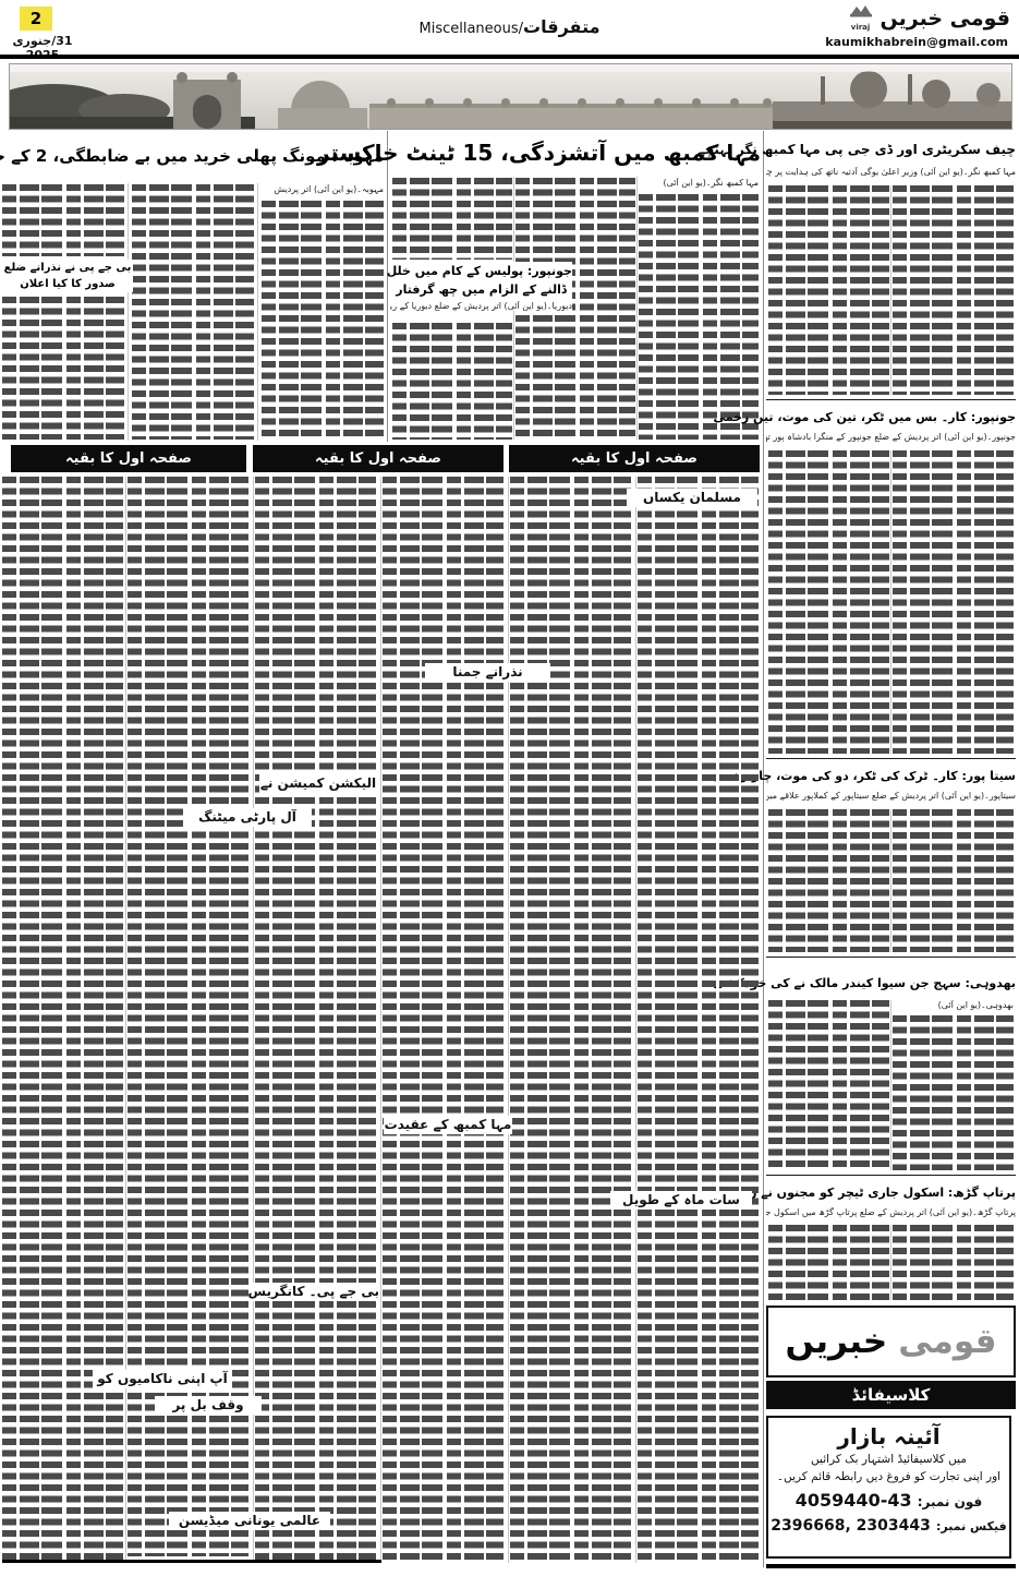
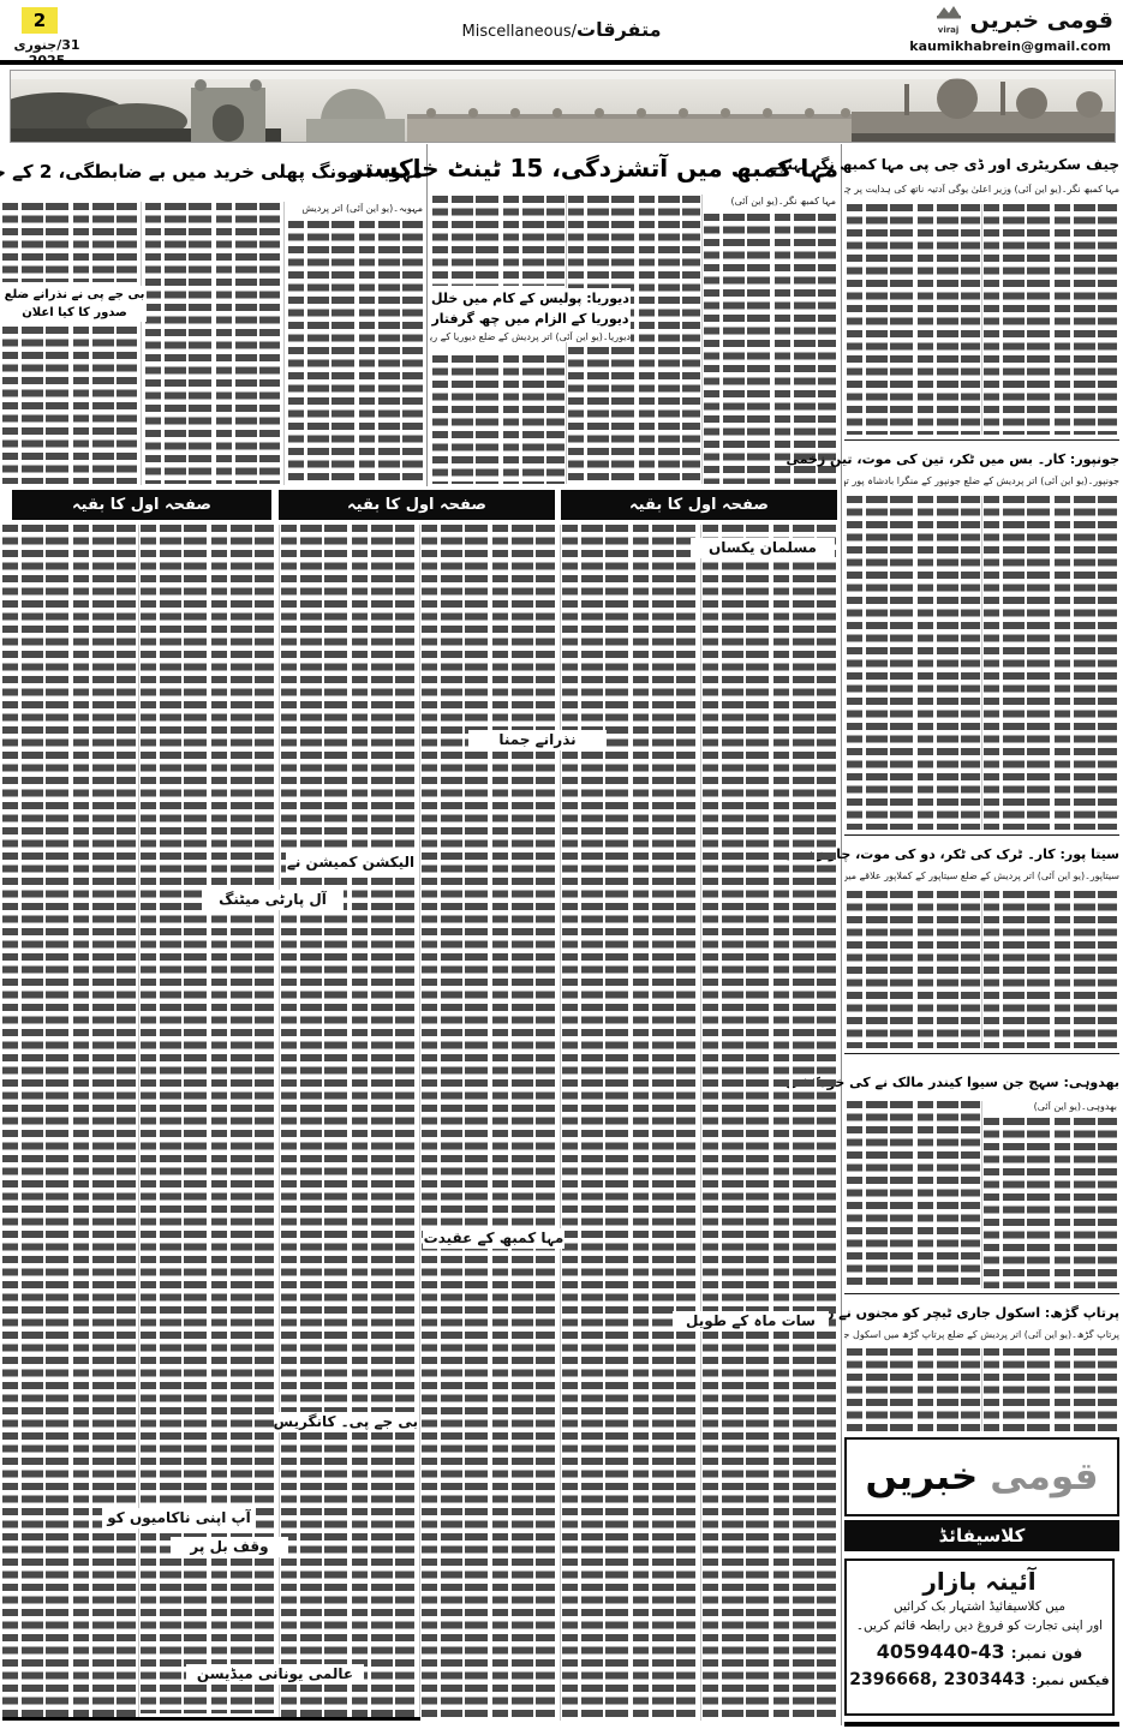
  2
  متفرقات/Miscellaneous
  قومی خبریں
  viraj
  kaumikhabrein@gmail.com
  مہوبہ: مونگ پھلی خرید میں بے ضابطگی، 2 کے
  مہوبہ۔(یو این آئی) اتر پردیش
  بی جے پی نے نذرانے ضلع
  صدور کا کیا اعلان
  مہا کمبھ میں آتشزدگی، 15 ٹینٹ خاکستر
  مہا کمبھ نگر۔(یو این آئی)
- جونپور: پولیس کے کام میں خلل
+ دیوریا: پولیس کے کام میں خلل
- ڈالنے کے الزام میں چھ گرفتار
+ دیوریا کے الزام میں چھ گرفتار
  دیوریا۔(یو این آئی) اتر پردیش کے ضلع دیوریا کے ری
  چیف سکریٹری اور ڈی جی پی مہا کمبھ نگر پہنچے
  مہا کمبھ نگر۔(یو این آئی) وزیر اعلیٰ یوگی آدتیہ ناتھ کی ہدایت پر چی
  جونپور: کار۔ بس میں ٹکر، تین کی موت، تین زخمی
  جونپور۔(یو این آئی) اتر پردیش کے ضلع جونپور کے منگرا بادشاہ پور تھ
  سیتا پور: کار۔ ٹرک کی ٹکر، دو کی موت، چا
  سیتاپور۔(یو این آئی) اتر پردیش کے ضلع سیتاپور کے کملاپور علاقے میں
  بھدوہی: سہج جن سیوا کیندر مالک نے کی خ
  بھدوہی۔(یو این آئی)
  پرتاپ گڑھ: اسکول جاری ٹیچر کو مجنوں نے
  پرتاپ گڑھ۔(یو این آئی) اتر پردیش کے ضلع پرتاپ گڑھ میں اسکول ج
  صفحہ اول کا بقیہ
  صفحہ اول کا بقیہ
  صفحہ اول کا بقیہ
  مسلمان یکساں
  نذرانے جمنا
  الیکشن کمیشن نے
  آل پارٹی میٹنگ
  مہا کمبھ کے عقیدت
  سات ماہ کے طویل
  بی جے پی۔ کانگریس
  آپ اپنی ناکامیوں کو
  وقف بل پر
  عالمی یونانی میڈیسن
  قومی
  خبریں
  کلاسیفائڈ
  آئینہ بازار
  میں کلاسیفائیڈ اشتہار بک کرائیں
  اور اپنی تجارت کو فروغ دیں رابطہ قائم کریں۔
  فون نمبر: 4059440-43
  فیکس نمبر: 2396668, 2303443
